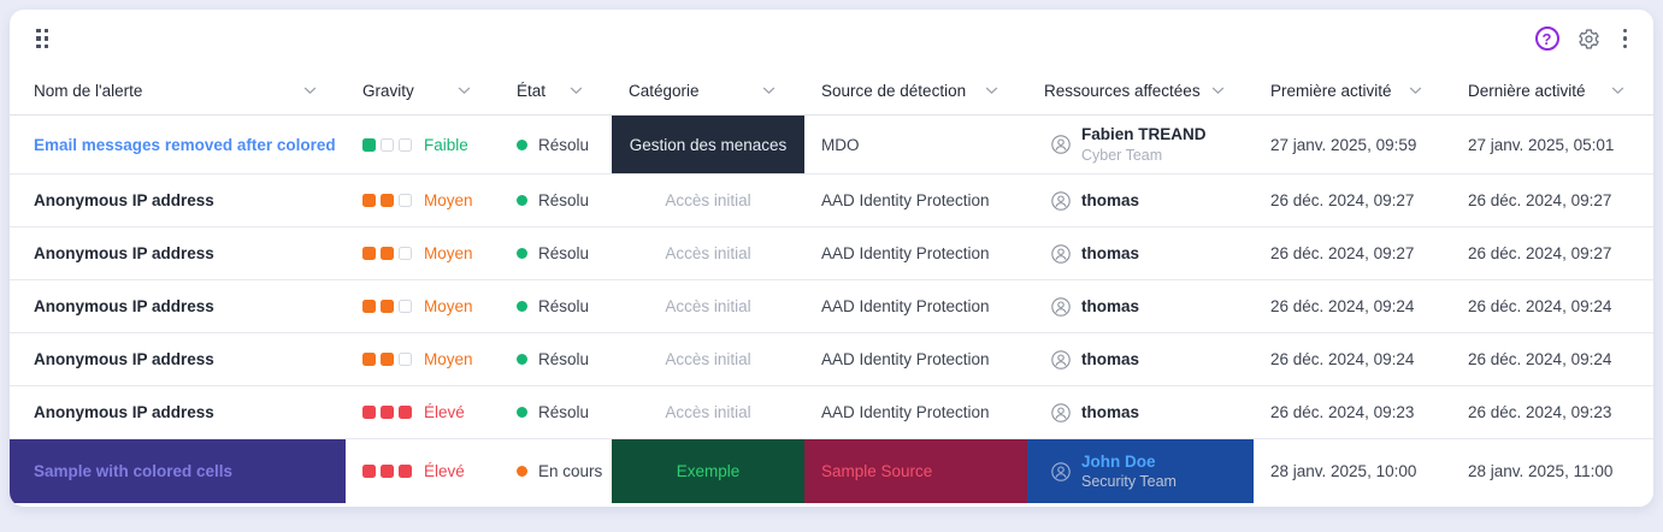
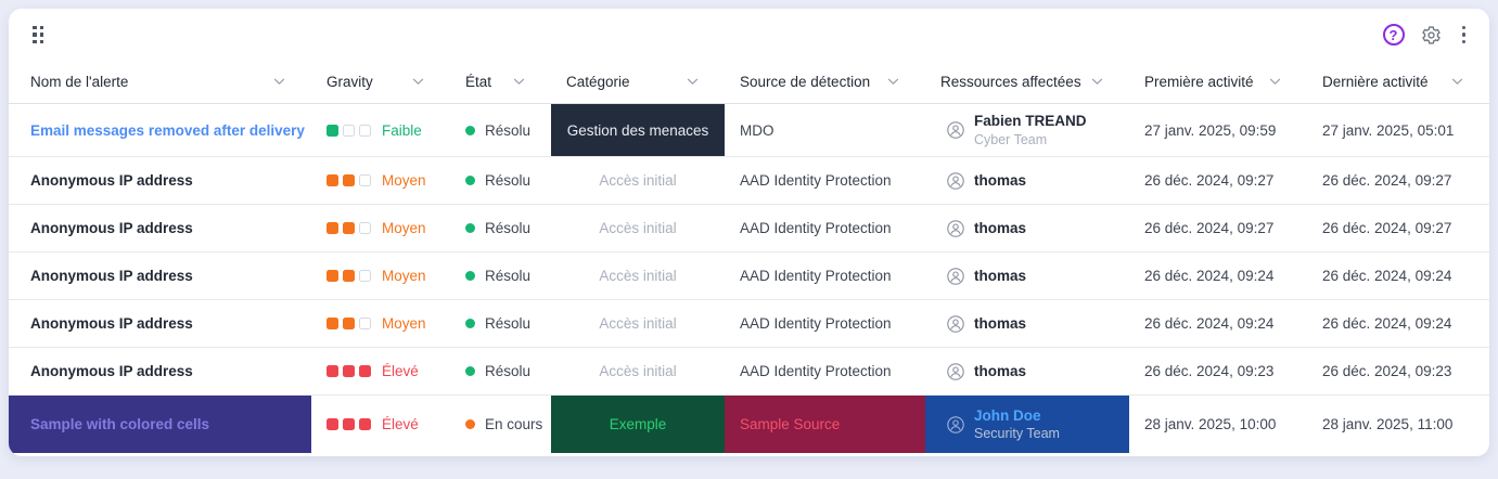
  ?
  Nom de l'alerte
  Gravity
  État
  Catégorie
  Source de détection
  Ressources affectées
  Première activité
  Dernière activité
- Email messages removed after colored
+ Email messages removed after delivery
  Faible
  Résolu
  Gestion des menaces
  MDO
  Fabien TREAND
  Cyber Team
  27 janv. 2025, 09:59
  27 janv. 2025, 05:01
  Anonymous IP address
  Moyen
  Résolu
  Accès initial
  AAD Identity Protection
  thomas
  26 déc. 2024, 09:27
  26 déc. 2024, 09:27
  Anonymous IP address
  Moyen
  Résolu
  Accès initial
  AAD Identity Protection
  thomas
  26 déc. 2024, 09:27
  26 déc. 2024, 09:27
  Anonymous IP address
  Moyen
  Résolu
  Accès initial
  AAD Identity Protection
  thomas
  26 déc. 2024, 09:24
  26 déc. 2024, 09:24
  Anonymous IP address
  Moyen
  Résolu
  Accès initial
  AAD Identity Protection
  thomas
  26 déc. 2024, 09:24
  26 déc. 2024, 09:24
  Anonymous IP address
  Élevé
  Résolu
  Accès initial
  AAD Identity Protection
  thomas
  26 déc. 2024, 09:23
  26 déc. 2024, 09:23
  Sample with colored cells
  Élevé
  En cours
  Exemple
  Sample Source
  John Doe
  Security Team
  28 janv. 2025, 10:00
  28 janv. 2025, 11:00
